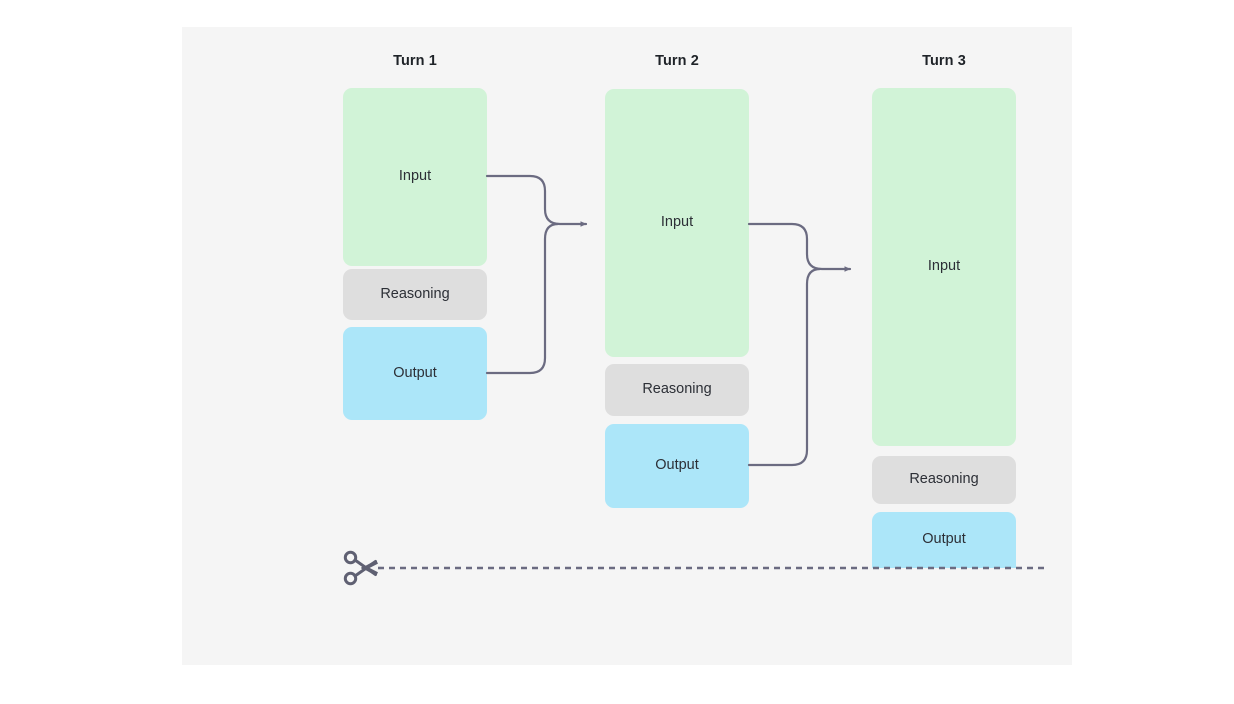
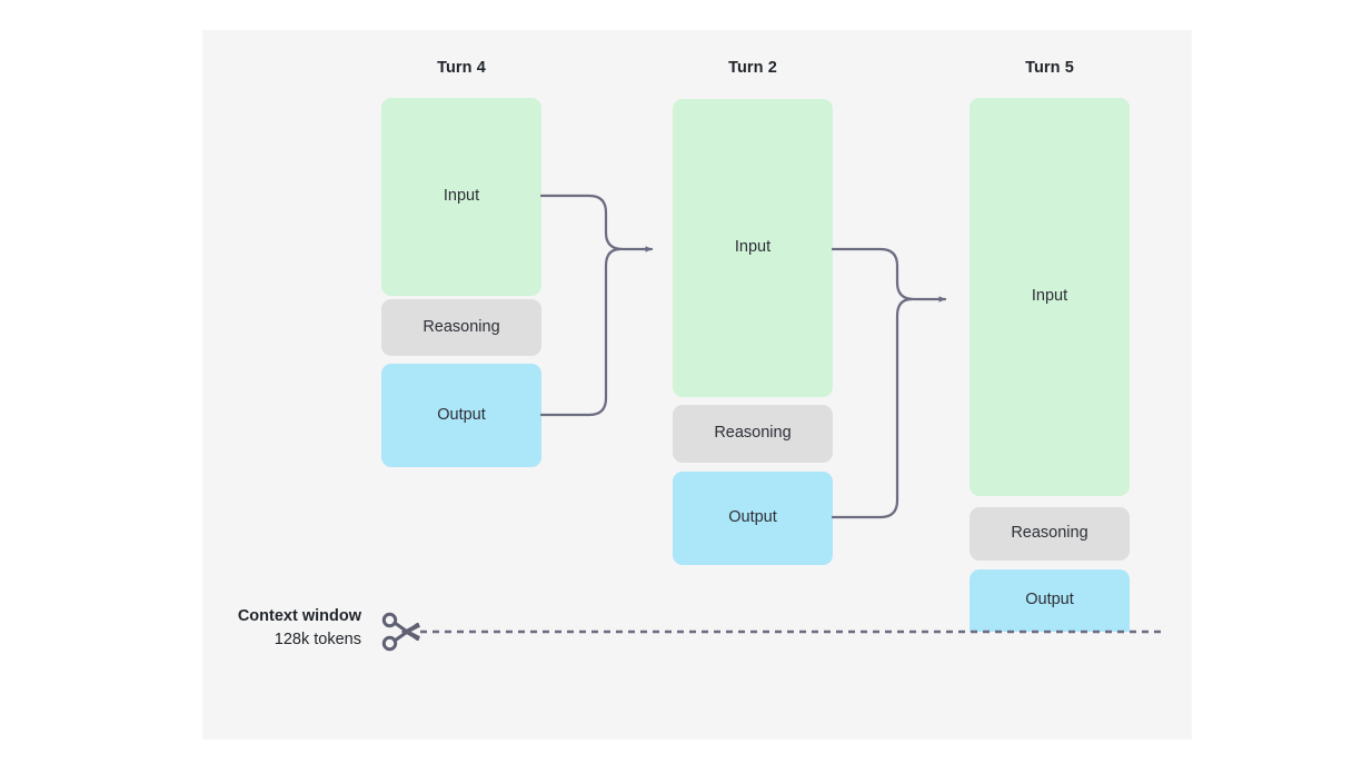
- Turn 1
+ Turn 4
  Input
  Reasoning
  Output
  Turn 2
  Input
  Reasoning
  Output
- Turn 3
+ Turn 5
  Input
  Reasoning
  Output
+ Context window
+ 128k tokens
